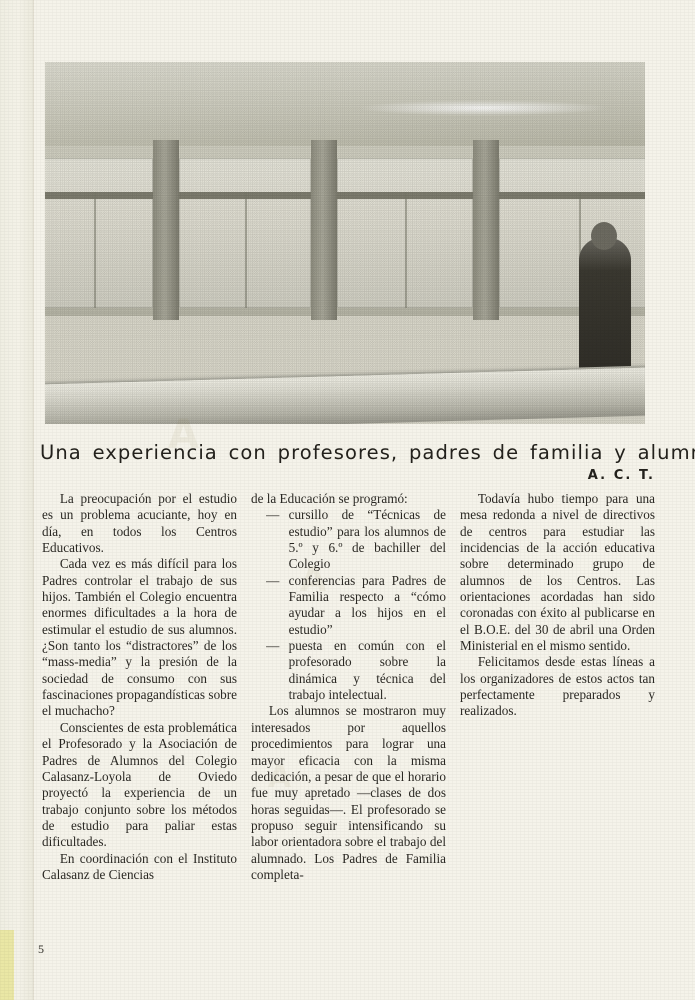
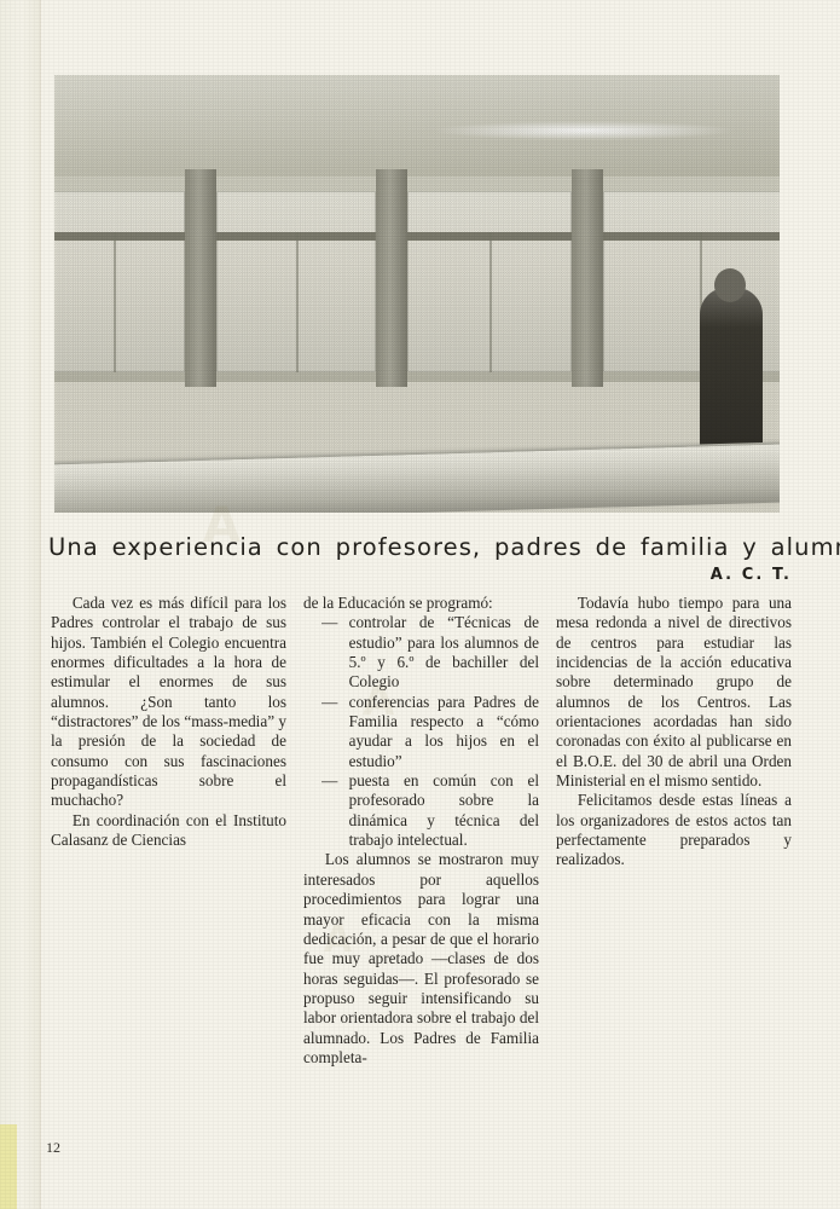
  A
  A
  A
  Una experiencia con profesores, padres de familia y al
  A. C. T.
- La preocupación por el estudio es un problema acuciante, hoy en día, en todos los Centros Educativos.
- Cada vez es más difícil para los Padres controlar el trabajo de sus hijos. También el Colegio encuentra enormes dificultades a la hora de estimular el estudio de sus alumnos. ¿Son tanto los “distractores” de los “mass-media” y la presión de la sociedad de consumo con sus fascinaciones propagandísticas sobre el muchacho?
+ Cada vez es más difícil para los Padres controlar el trabajo de sus hijos. También el Colegio encuentra enormes dificultades a la hora de estimular el enormes de sus alumnos. ¿Son tanto los “distractores” de los “mass-media” y la presión de la sociedad de consumo con sus fascinaciones propagandísticas sobre el muchacho?
- Conscientes de esta problemática el Profesorado y la Asociación de Padres de Alumnos del Colegio Calasanz-Loyola de Oviedo proyectó la experiencia de un trabajo conjunto sobre los métodos de estudio para paliar estas dificultades.
  En coordinación con el Instituto Calasanz de Ciencias
  de la Educación se programó:
  —
- cursillo de “Técnicas de estudio” para los alumnos de 5.º y 6.º de bachiller del Colegio
+ controlar de “Técnicas de estudio” para los alumnos de 5.º y 6.º de bachiller del Colegio
  —
  conferencias para Padres de Familia respecto a “cómo ayudar a los hijos en el estudio”
  —
  puesta en común con el profesorado sobre la dinámica y técnica del trabajo intelectual.
  Los alumnos se mostraron muy interesados por aquellos procedimientos para lograr una mayor eficacia con la misma dedicación, a pesar de que el horario fue muy apretado —clases de dos horas seguidas—. El profesorado se propuso seguir intensificando su labor orientadora sobre el trabajo del alumnado. Los Padres de Familia completa-
  Todavía hubo tiempo para una mesa redonda a nivel de directivos de centros para estudiar las incidencias de la acción educativa sobre determinado grupo de alumnos de los Centros. Las orientaciones acordadas han sido coronadas con éxito al publicarse en el B.O.E. del 30 de abril una Orden Ministerial en el mismo sentido.
  Felicitamos desde estas líneas a los organizadores de estos actos tan perfectamente preparados y realizados.
- 5
+ 12
